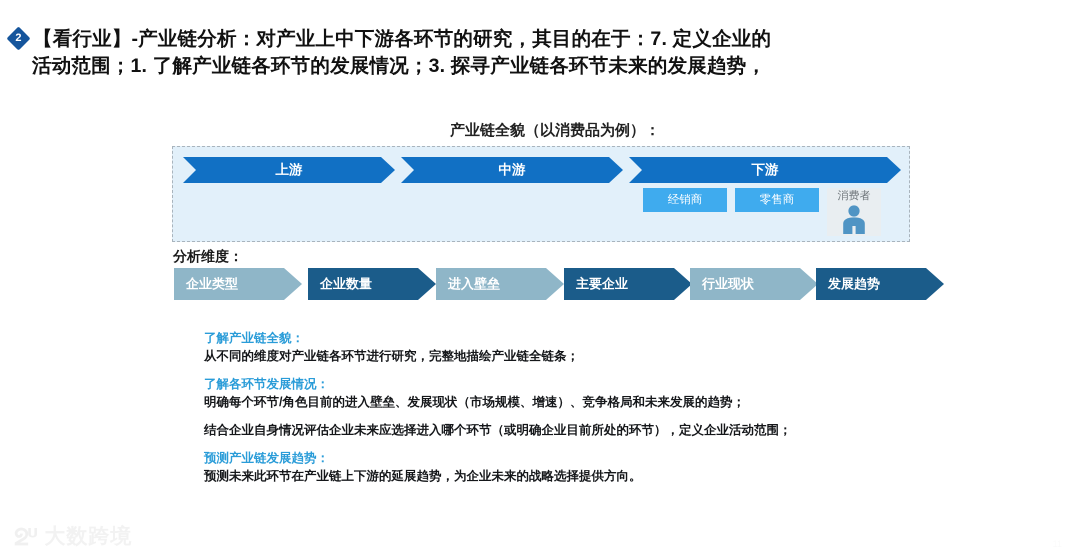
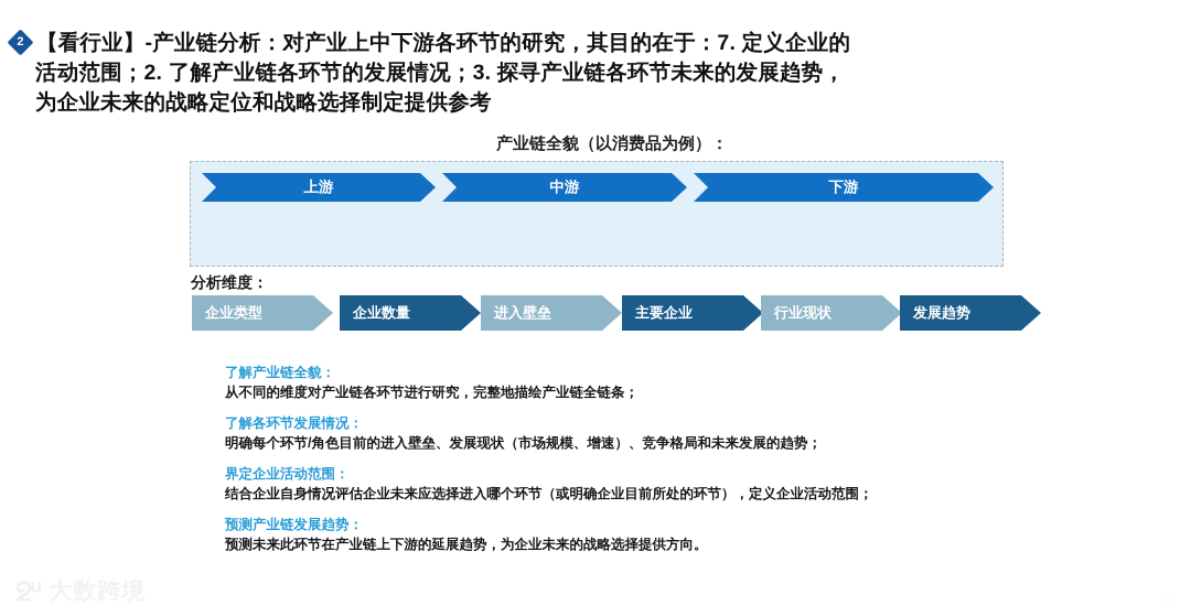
  【看行业】-产业链分析：对产业上中下游各环节的研究，其目的在于：7. 定义企业的
- 活动范围；1. 了解产业链各环节的发展情况；3. 探寻产业链各环节未来的发展趋势，
+ 活动范围；2. 了解产业链各环节的发展情况；3. 探寻产业链各环节未来的发展趋势，
+ 为企业未来的战略定位和战略选择制定提供参考
  产业链全貌（以消费品为例）：
  上游
  中游
  下游
- 经销商
- 零售商
- 消费者
  分析维度：
  企业类型
  企业数量
  进入壁垒
  主要企业
  行业现状
  发展趋势
  了解产业链全貌：
  从不同的维度对产业链各环节进行研究，完整地描绘产业链全链条；
  了解各环节发展情况：
  明确每个环节/角色目前的进入壁垒、发展现状（市场规模、增速）、竞争格局和未来发展的趋势；
+ 界定企业活动范围：
  结合企业自身情况评估企业未来应选择进入哪个环节（或明确企业目前所处的环节），定义企业活动范围；
  预测产业链发展趋势：
  预测未来此环节在产业链上下游的延展趋势，为企业未来的战略选择提供方向。
